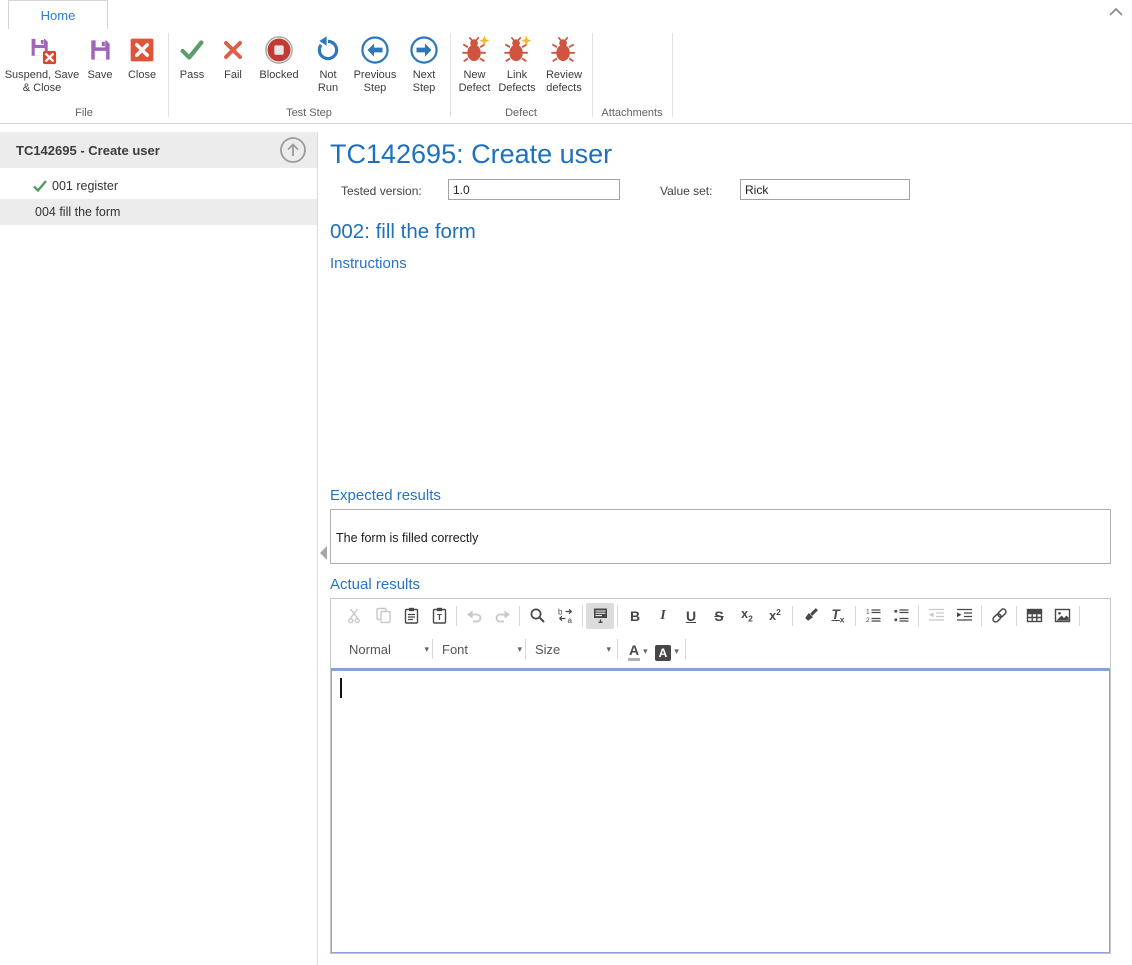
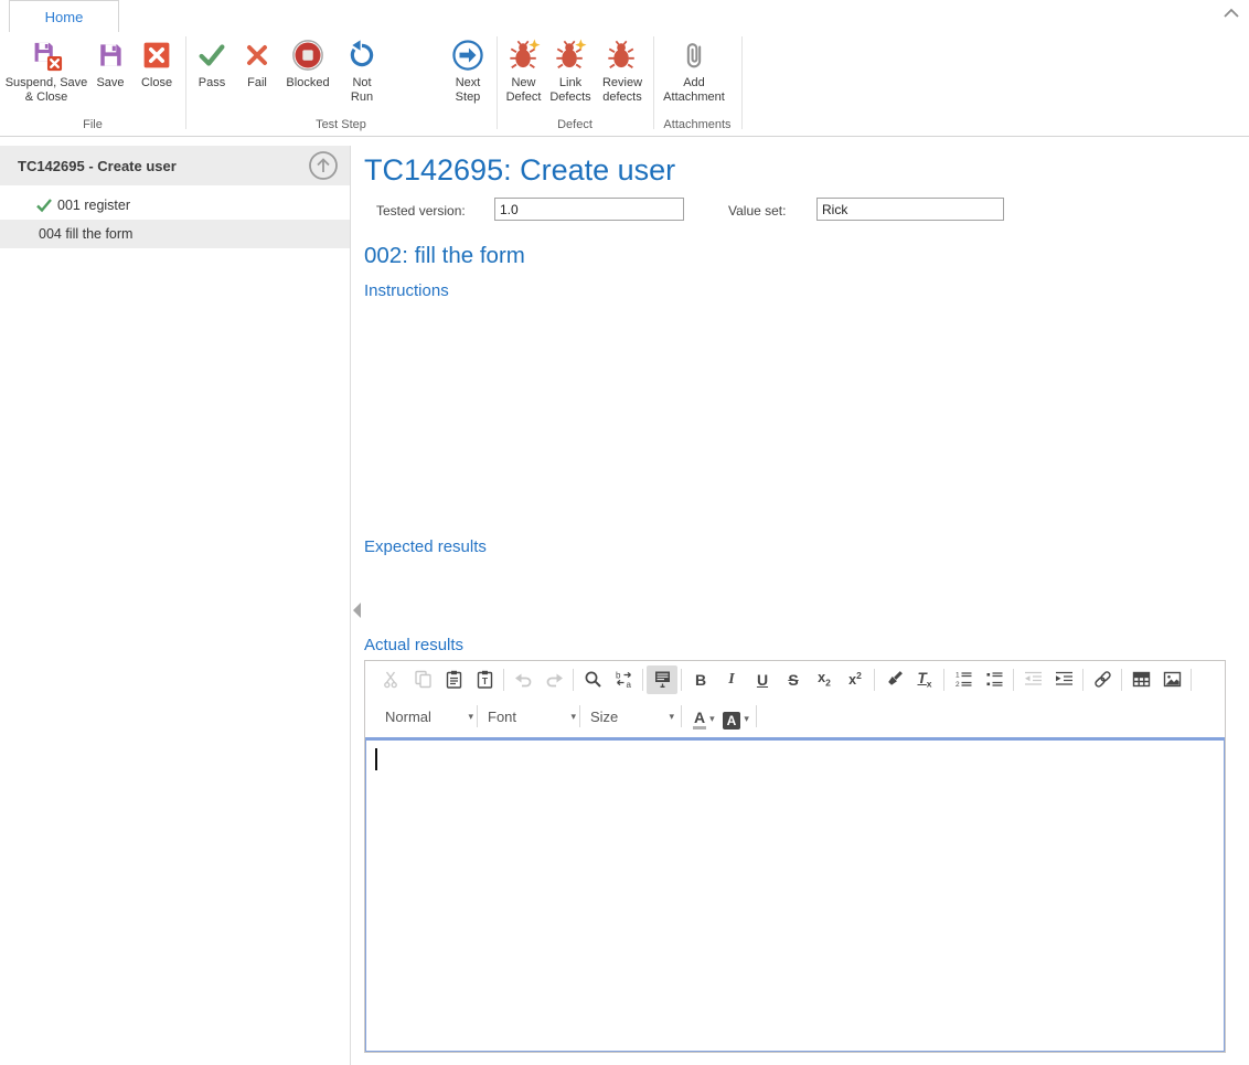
  Home
  Suspend, Save & Close
  Save
  Close
  Pass
  Fail
  Blocked
  Not Run
- Previous Step
  Next Step
  New Defect
  Link Defects
  Review defects
+ Add Attachment
  File
  Test Step
  Defect
  Attachments
  TC142695 - Create user
  001 register
  004 fill the form
  TC142695: Create user
  Tested version:
  1.0
  Value set:
  Rick
  002: fill the form
  Instructions
  Expected results
- The form is filled correctly
  Actual results
  T
  b
  a
  B
  I
  U
  S
  x2
  x2
  Tx
  Normal
  ▾
  Font
  ▾
  Size
  ▾
  A
  ▾
  A
  ▾
